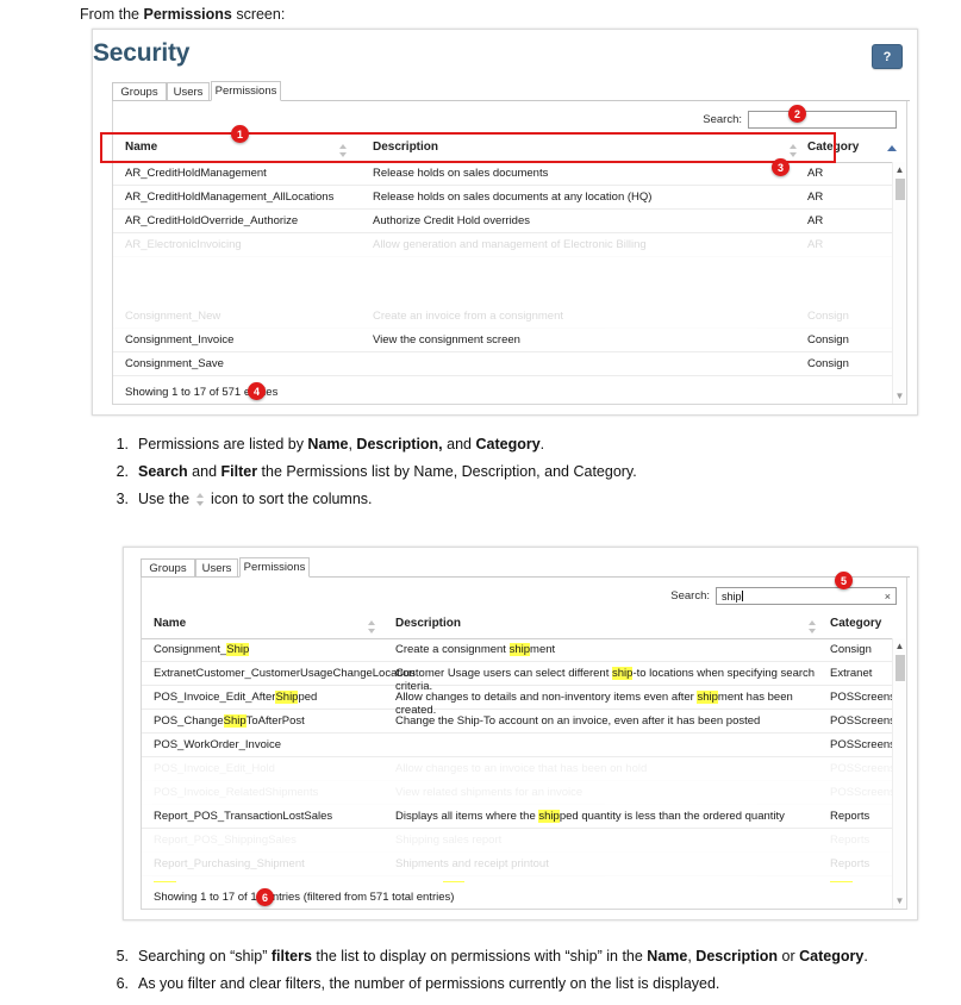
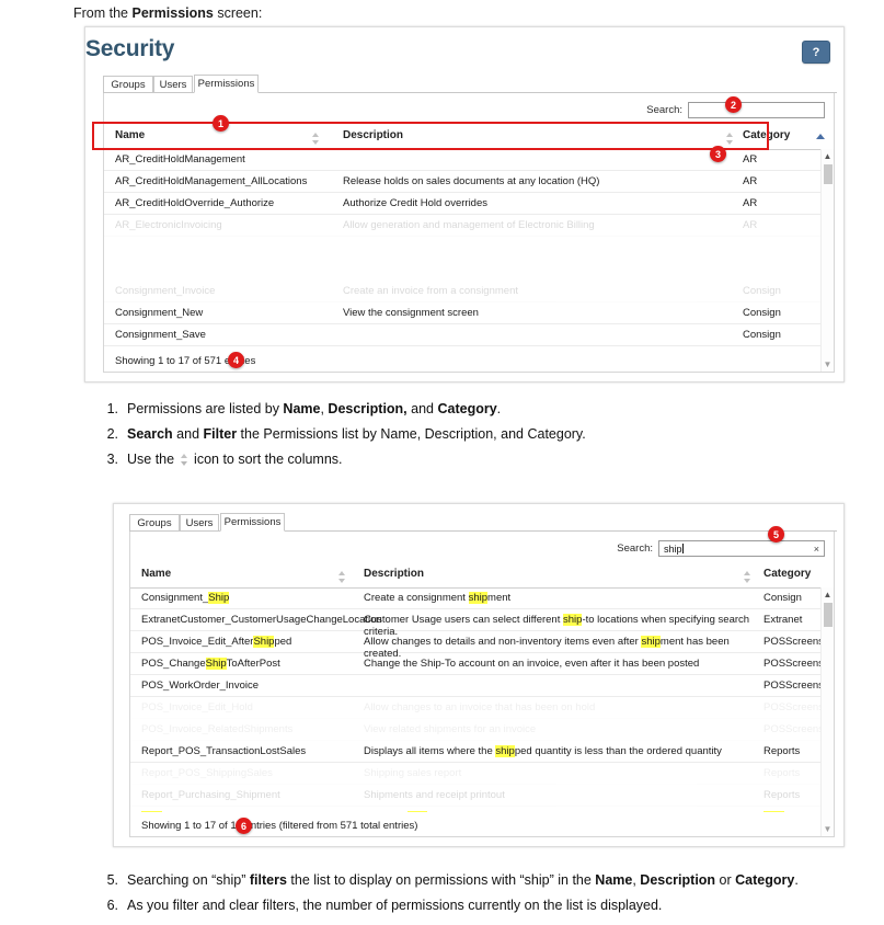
  From the Permissions screen:
  Security
  ?
  Groups
  Users
  Permissions
  Search:
  Name
  Description
  Category
  AR_CreditHoldManagement
- Release holds on sales documents
  AR
  AR_CreditHoldManagement_AllLocations
  Release holds on sales documents at any location (HQ)
  AR
  AR_CreditHoldOverride_Authorize
  Authorize Credit Hold overrides
  AR
  AR_ElectronicInvoicing
  Allow generation and management of Electronic Billing
  AR
- Consignment_New
+ Consignment_Invoice
  Create an invoice from a consignment
  Consign
- Consignment_Invoice
+ Consignment_New
  View the consignment screen
  Consign
  Consignment_Save
  Consign
  ▲
  ▼
  Showing 1 to 17 of 571es
  1
  2
  3
  4
  1.
  Permissions are listed by Name, Description, and Category.
  2.
  Search and Filter the Permissions list by Name, Description, and Category.
  3.
  Use the icon to sort the columns.
  Groups
  Users
  Permissions
  Search:
  ship
  ×
  Name
  Description
  Category
  Consignment_Ship
  Create a consignment shipment
  Consign
  ExtranetCustomer_CustomerUsageChangeLoca
  Customer Usage users can select different ship-to locations when specifying search criteria.
  Extranet
  POS_Invoice_Edit_AfterShipped
  Allow changes to details and non-inventory items even after shipment has been created.
  POSScreen
  POS_ChangeShipToAfterPost
  Change the Ship-To account on an invoice, even after it has been posted
  POSScreen
  POS_WorkOrder_Invoice
  POSScreen
  Report_POS_TransactionLostSales
  Displays all items where the shipped quantity is less than the ordered quantity
  Reports
  Report_Purchasing_Shipment
  Shipments and receipt printout
  Reports
  ▲
  ▼
  Showing 1 to 17 of 1ntries (filtered from 571 total entries)
  5
  6
  5.
  Searching on “ship” filters the list to display on permissions with “ship” in the Name, Description or Category.
  6.
  As you filter and clear filters, the number of permissions currently on the list is displayed.
